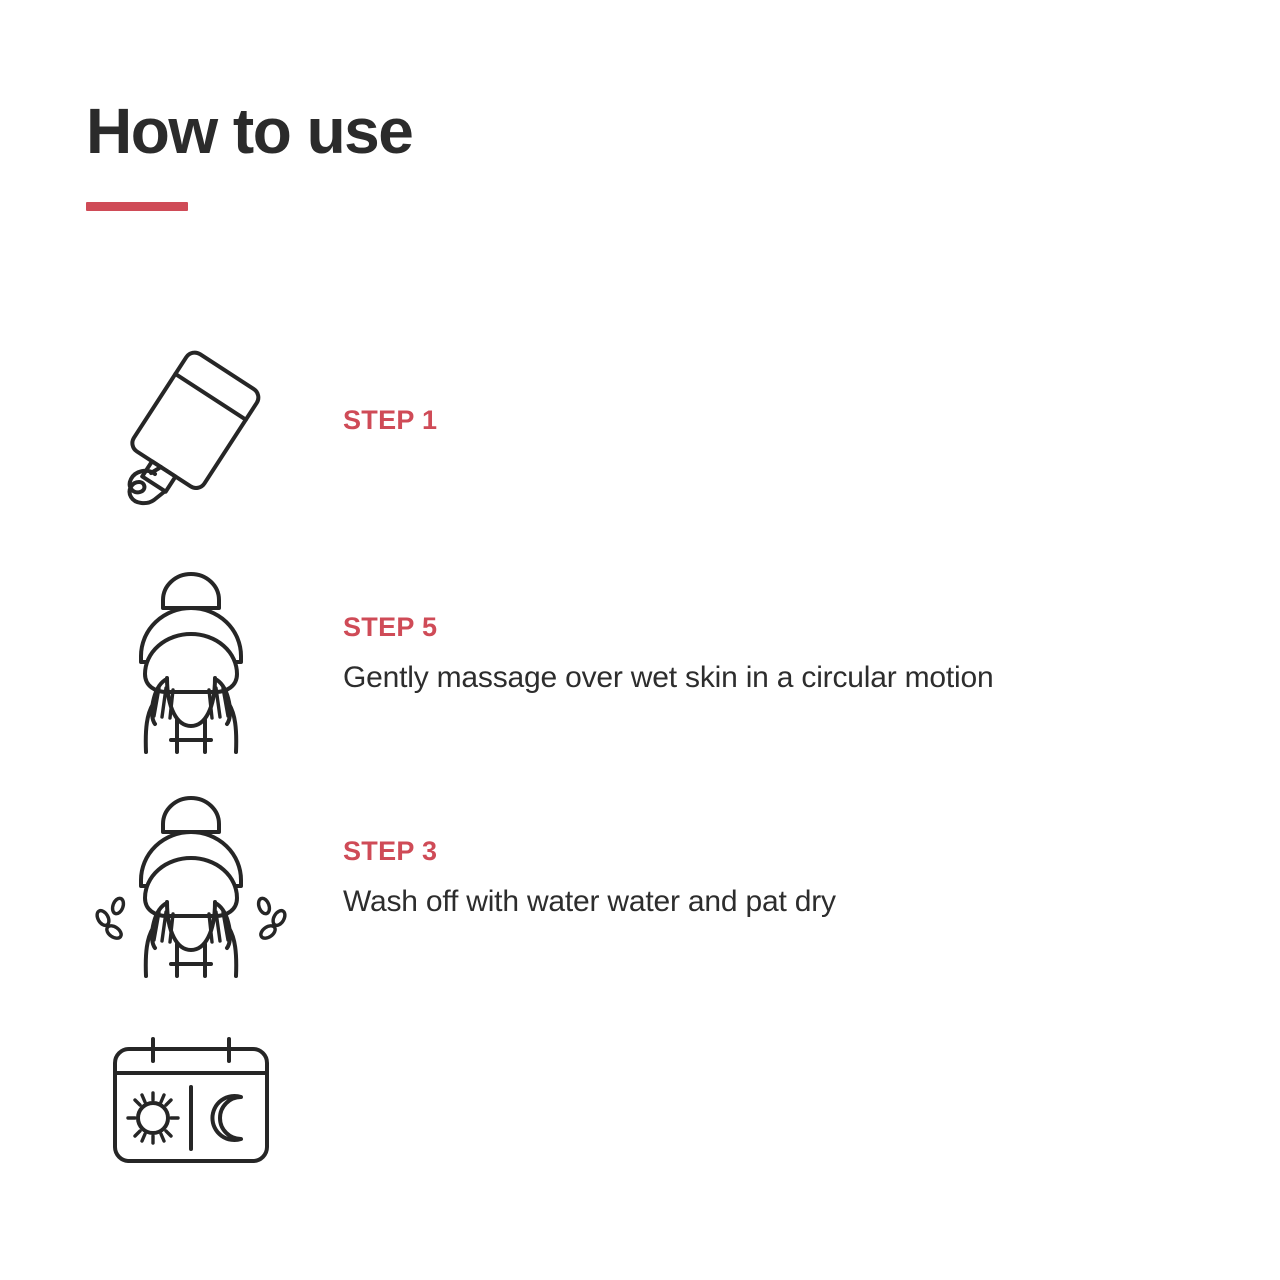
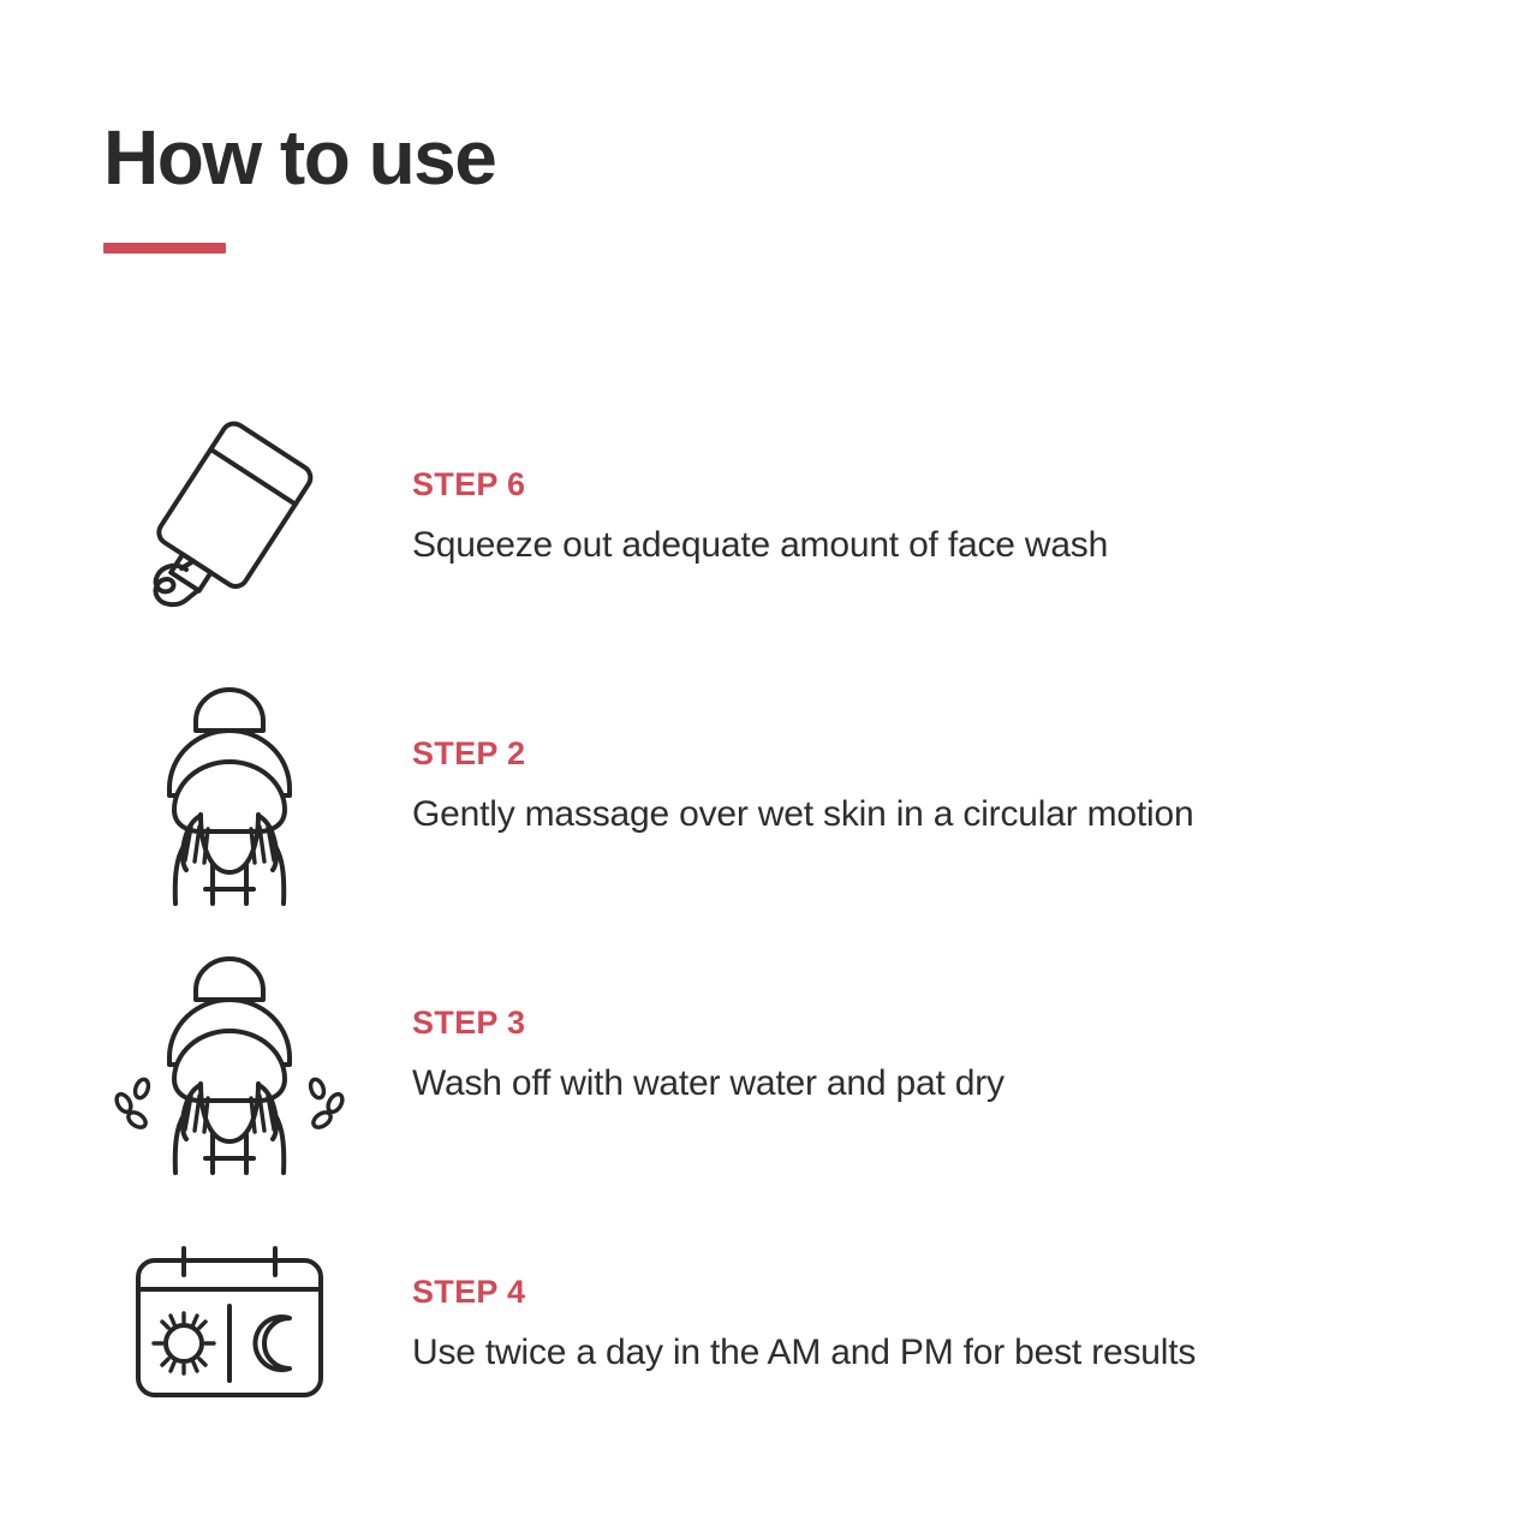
  How to use
- STEP 1
+ STEP 6
+ Squeeze out adequate amount of face wash
- STEP 5
+ STEP 2
  Gently massage over wet skin in a circular motion
  STEP 3
  Wash off with water water and pat dry
+ STEP 4
+ Use twice a day in the AM and PM for best results
